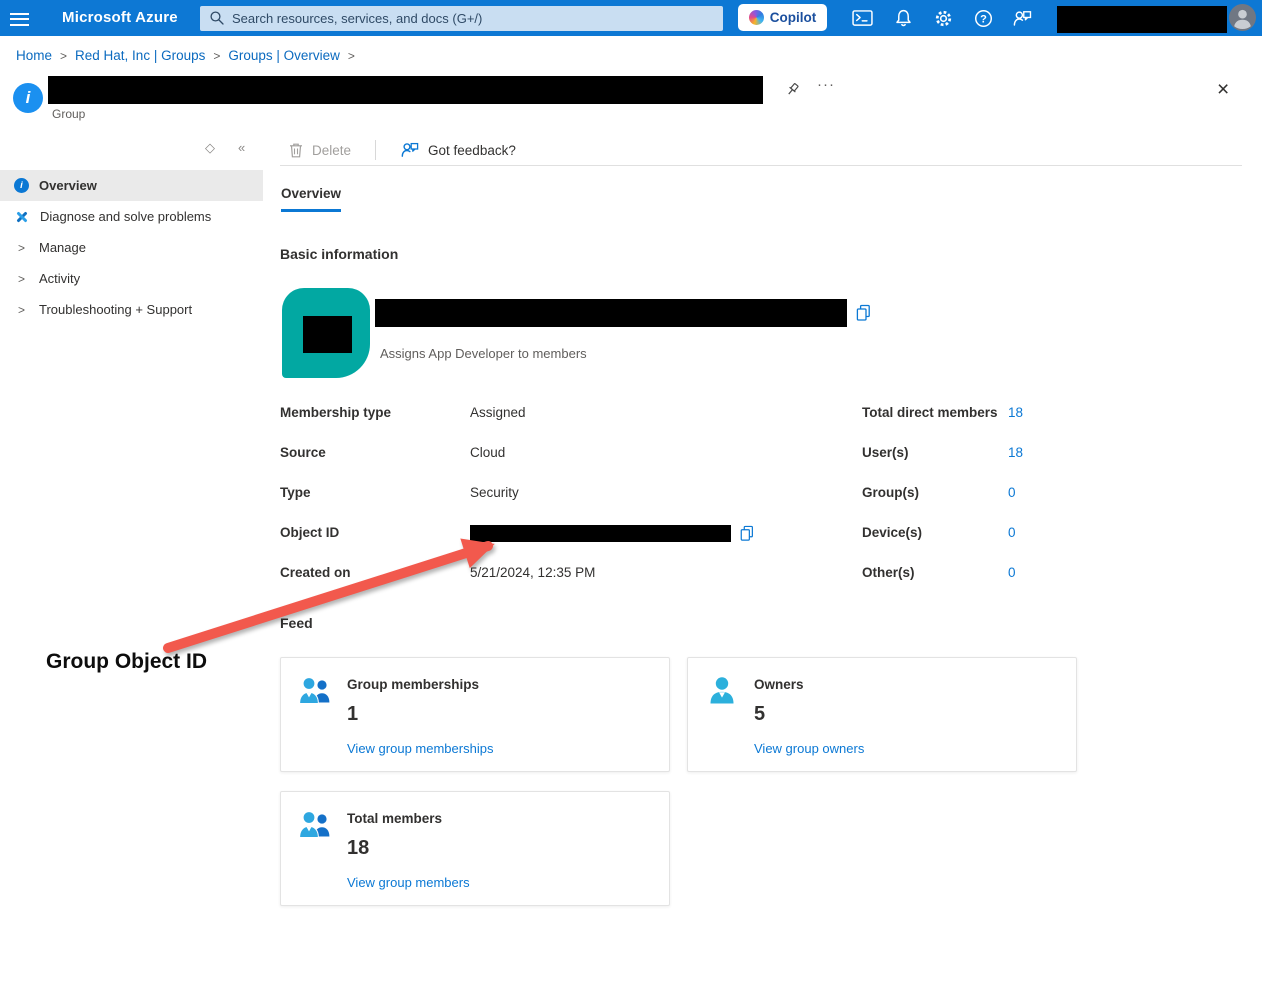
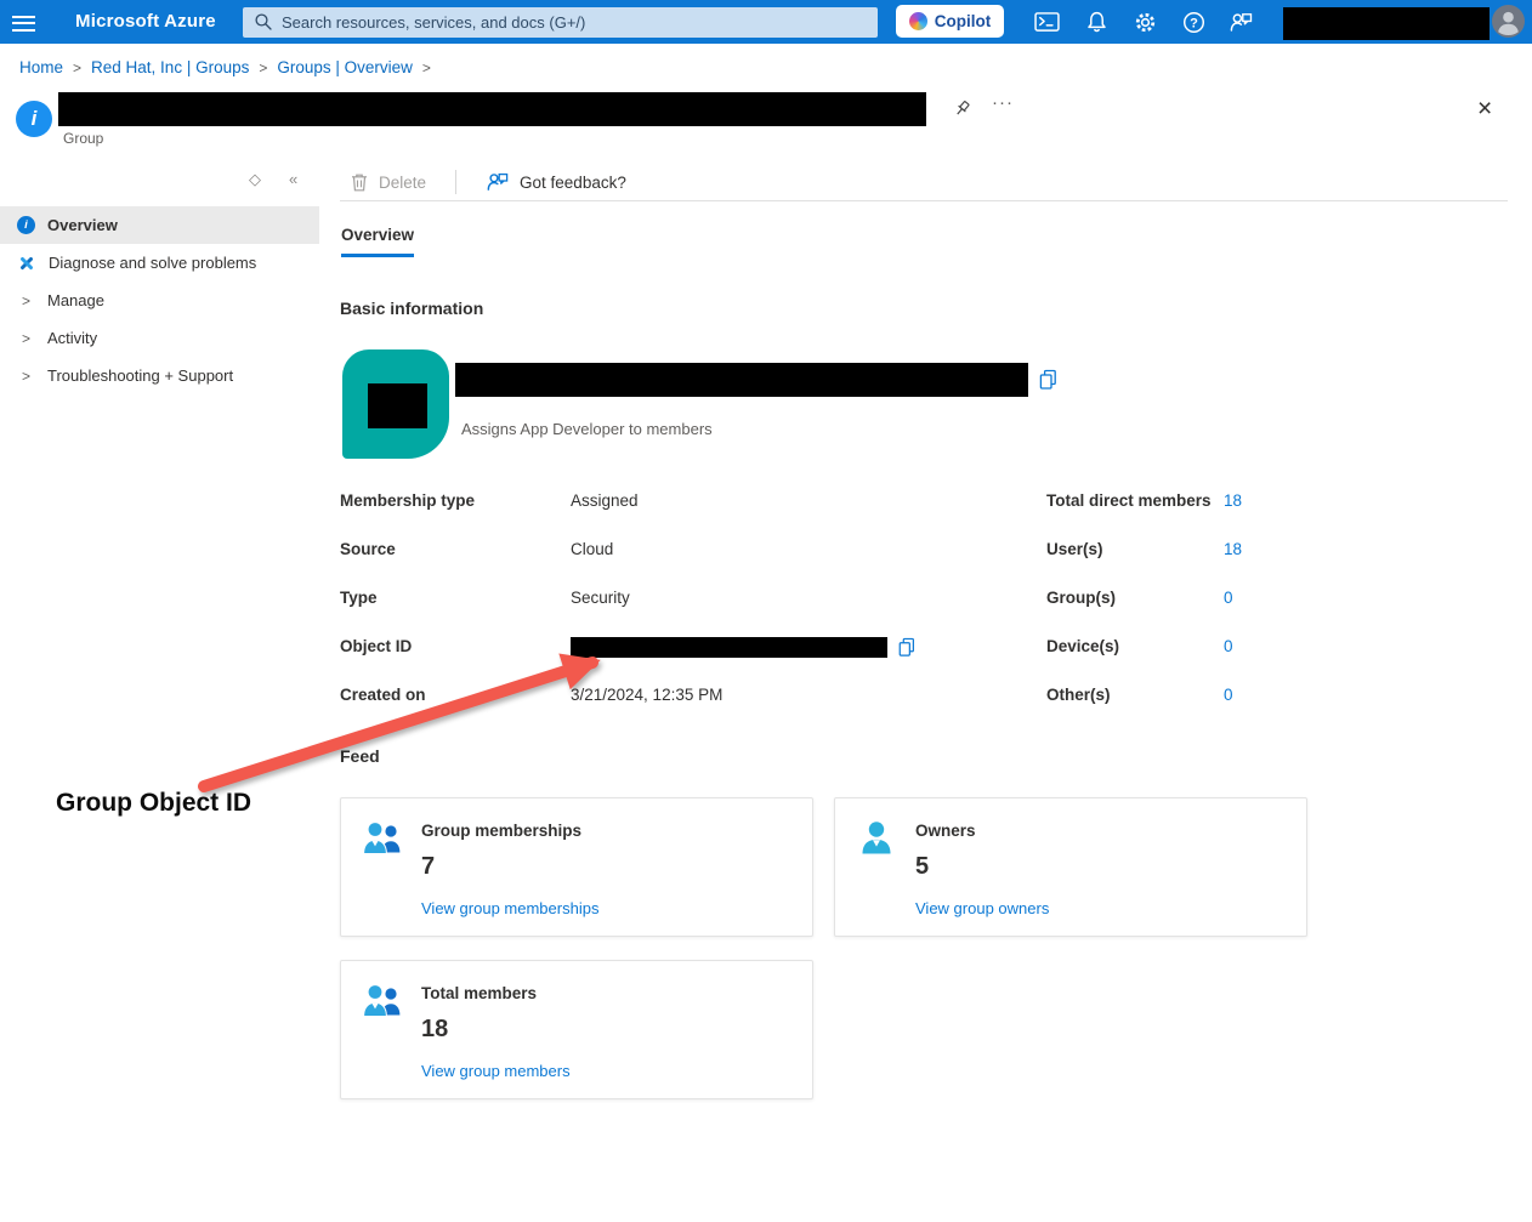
  Microsoft Azure
  Search resources, services, and docs (G+/)
  Copilot
  ?
  Home
  >
  Red Hat, Inc | Groups
  >
  Groups | Overview
  >
  i
  Group
  ···
  ×
  ◇
  «
  i
  Overview
  Diagnose and solve problems
  >
  Manage
  >
  Activity
  >
  Troubleshooting + Support
  Delete
  Got feedback?
  Overview
  Basic information
  Assigns App Developer to members
  Membership type
  Assigned
  Source
  Cloud
  Type
  Security
  Object ID
  Created on
- 5/21/2024, 12:35 PM
+ 3/21/2024, 12:35 PM
  Total direct members
  18
  User(s)
  18
  Group(s)
  0
  Device(s)
  0
  Other(s)
  0
  Feed
  Group memberships
- 1
+ 7
  View group memberships
  Owners
  5
  View group owners
  Total members
  18
  View group members
  Group Object ID
